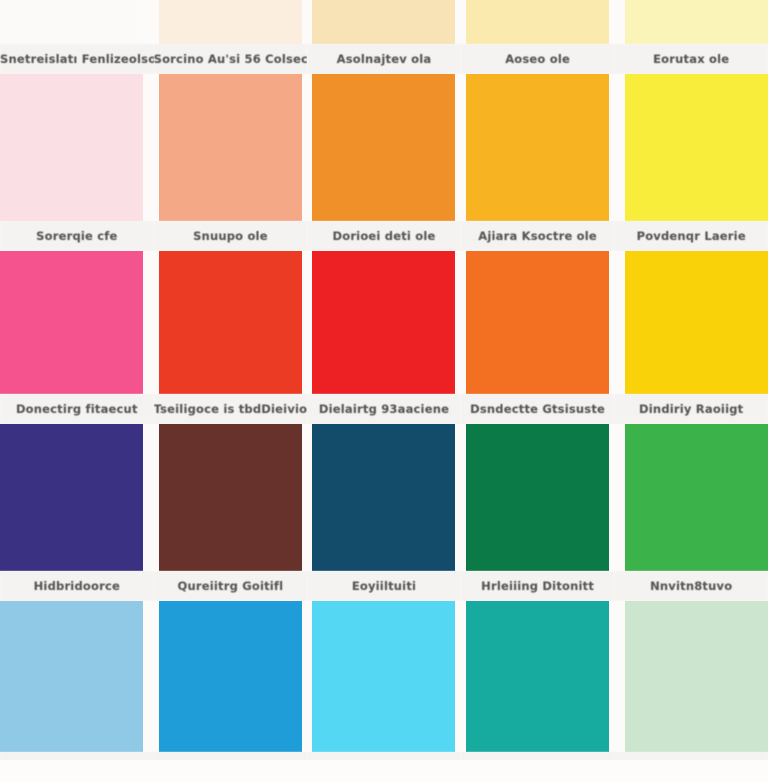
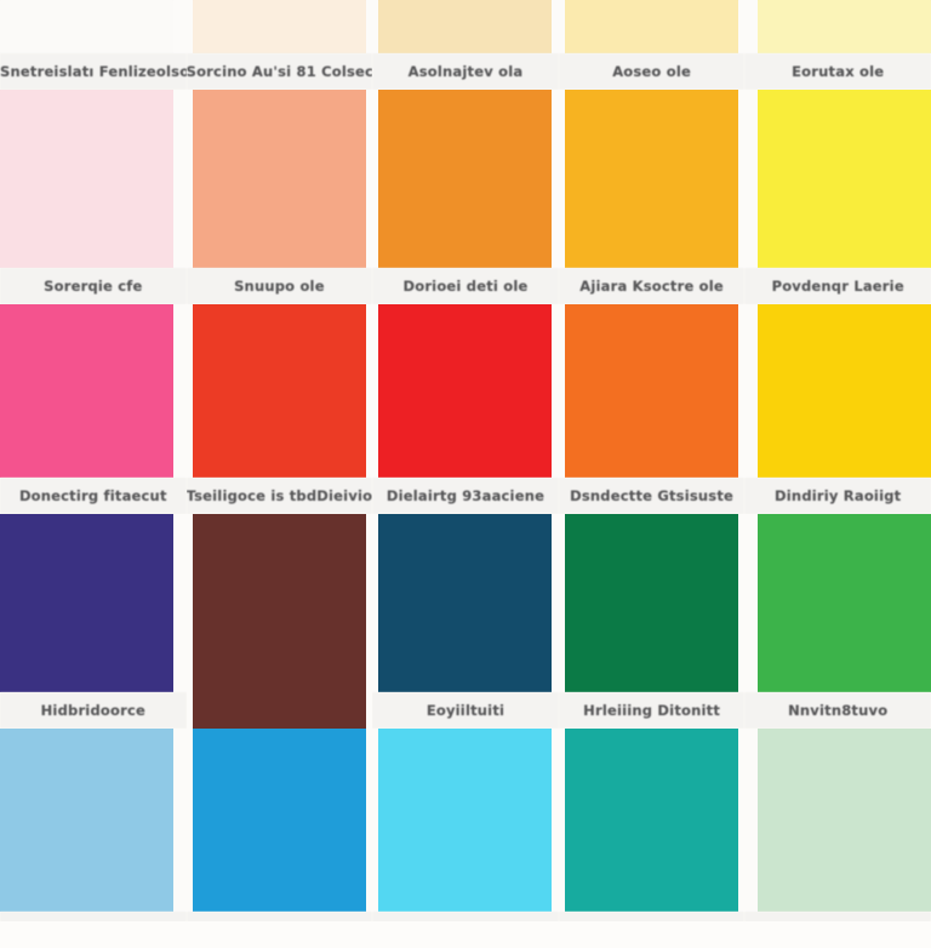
  Snetreislatı Fenlizeolso
- Sorcino Au'si 56 Colsec
+ Sorcino Au'si 81 Colsec
  Asolnajtev ola
  Aoseo ole
  Eorutax ole
  Sorerqie cfe
  Snuupo ole
  Dorioei deti ole
  Ajiara Ksoctre ole
  Povdenqr Laerie
  Donectirg fitaecut
  Tseiligoce is tbdDieivio
  Dielairtg 93aaciene
  Dsndectte Gtsisuste
  Dindiriy Raoiigt
  Hidbridoorce
- Qureiitrg Goitifl
  Eoyiiltuiti
  Hrleiiing Ditonitt
  Nnvitn8tuvo
